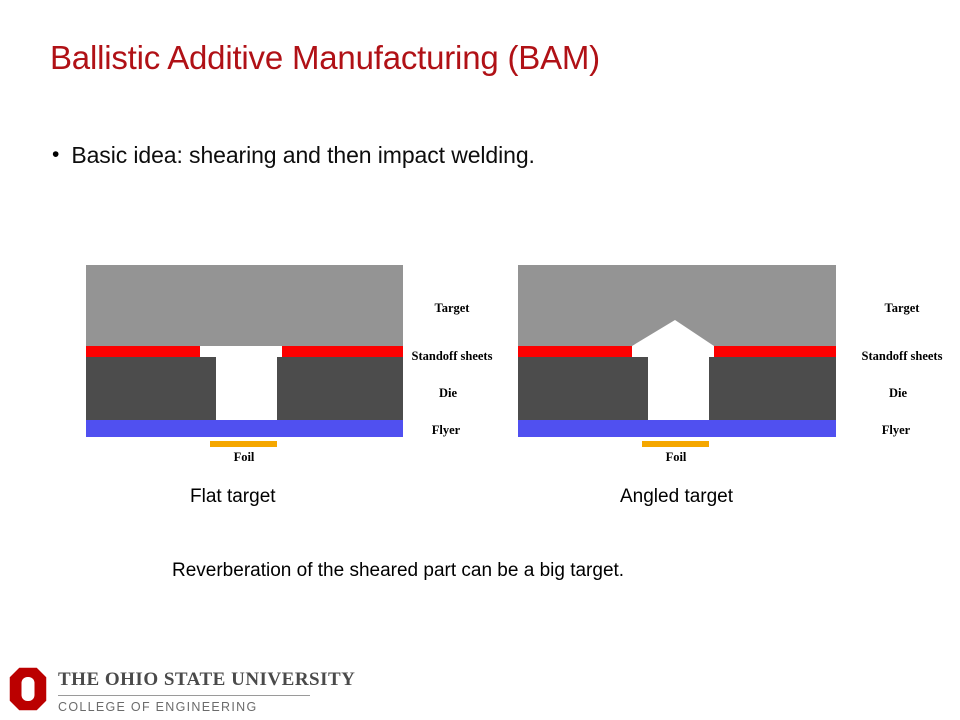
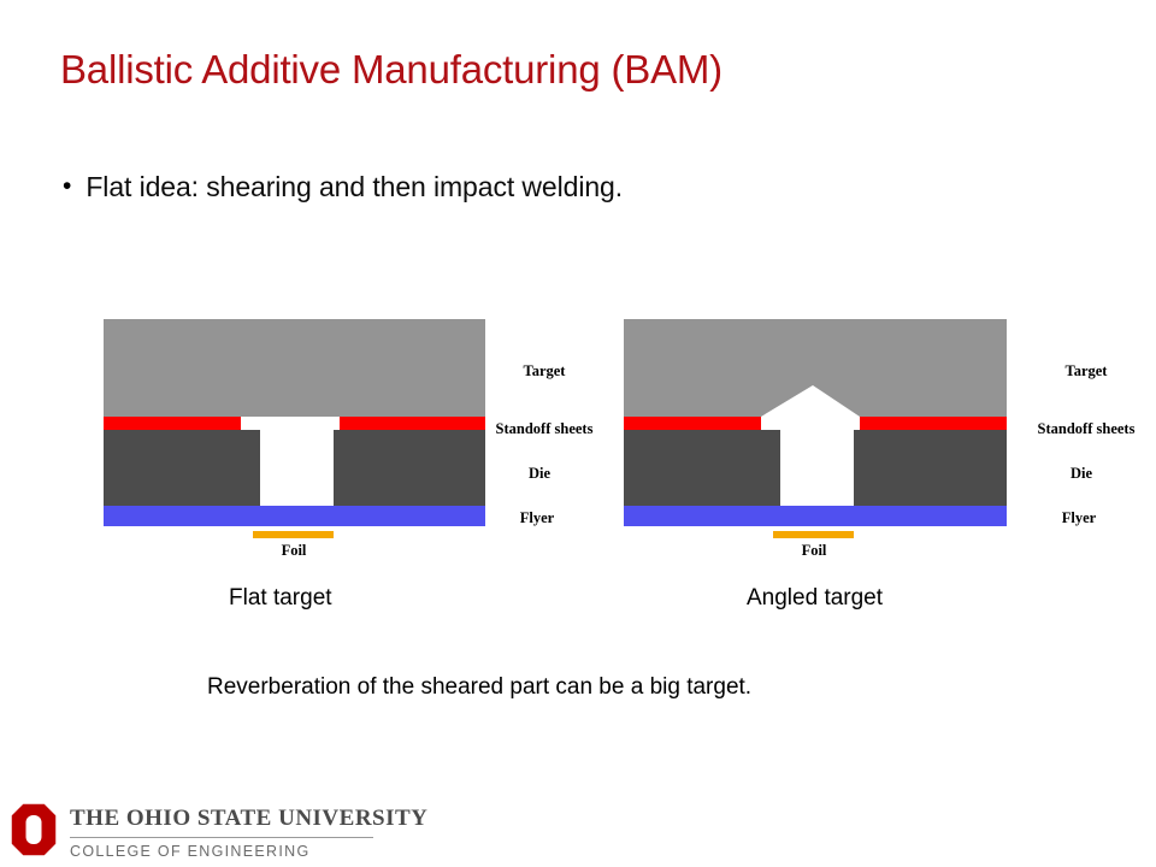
  Ballistic Additive Manufacturing (BAM)
  •
- Basic idea: shearing and then impact welding.
+ Flat idea: shearing and then impact welding.
  Target
  Standoff sheets
  Die
  Flyer
  Foil
  Target
  Standoff sheets
  Die
  Flyer
  Foil
  Flat target
  Angled target
  Reverberation of the sheared part can be a big target.
  THE OHIO STATE UNIVERSITY
  COLLEGE OF ENGINEERING
